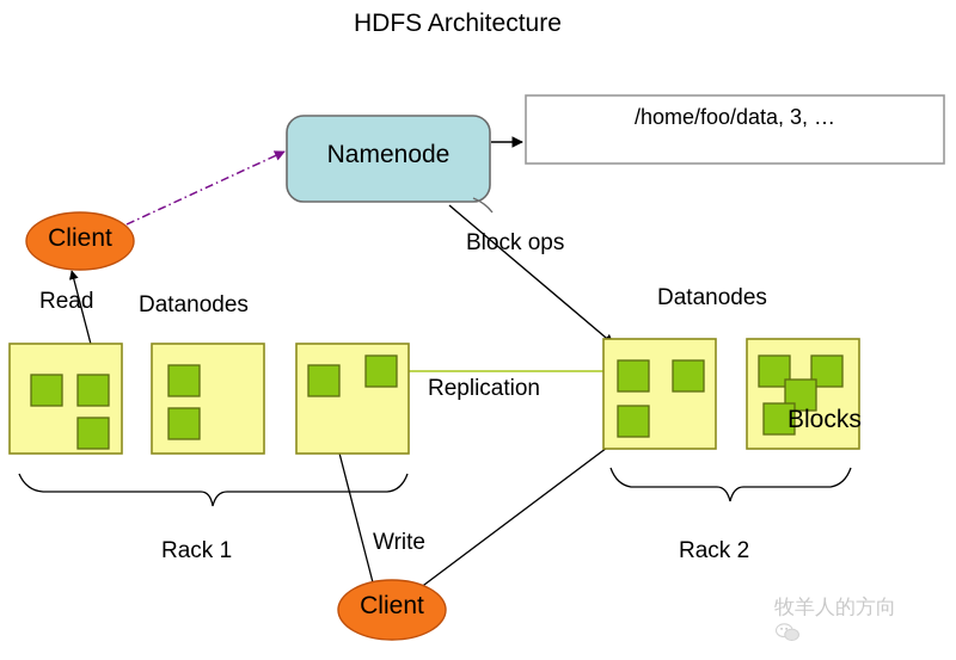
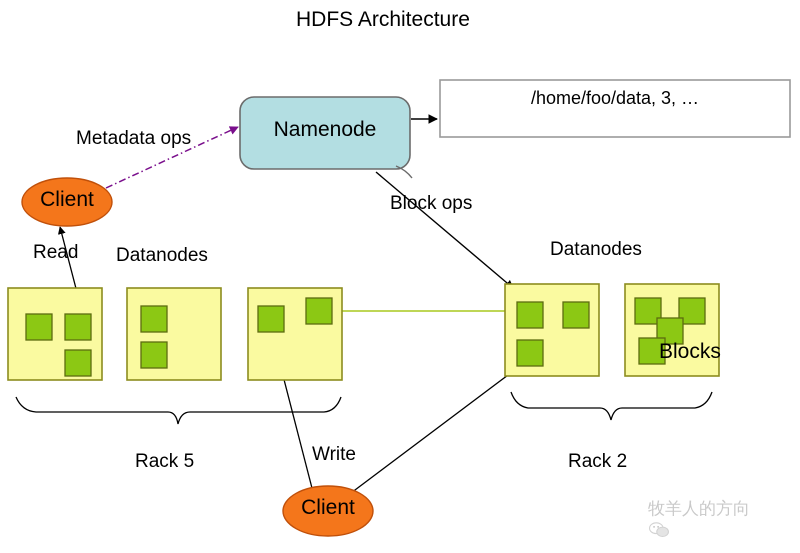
  HDFS Architecture
  Namenode
  /home/foo/data, 3, …
  Client
  Client
+ Metadata ops
  Block ops
- Replication
  Read
  Write
  Datanodes
  Datanodes
  Blocks
- Rack 1
+ Rack 5
  Rack 2
  牧羊人的方向
